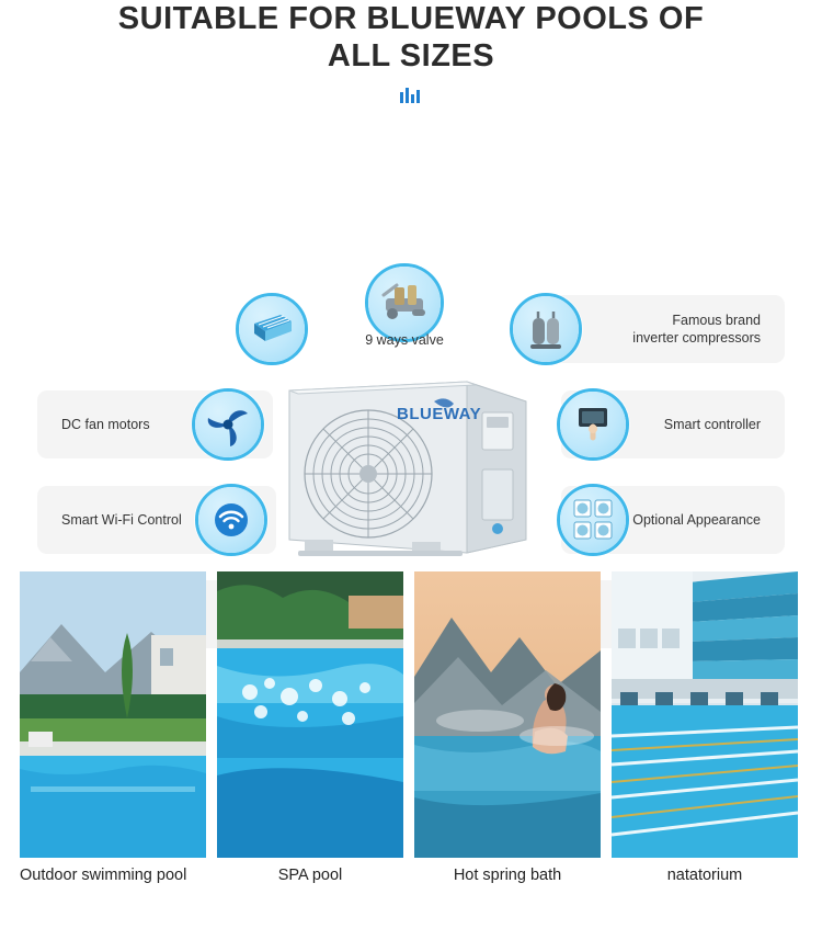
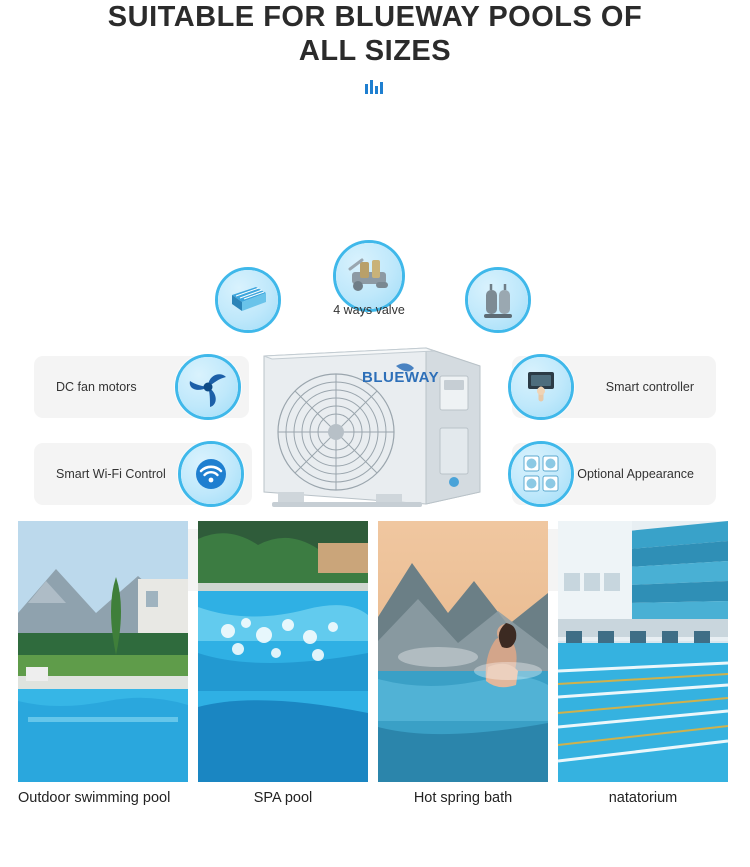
  SUITABLE FOR BLUEWAY POOLS OF
  ALL SIZES
- 9 ways valve
+ 4 ways valve
  DC fan motors
  Smart Wi-Fi Control
- Famous brand
- inverter compressors
  Smart controller
  Optional Appearance
  BLUEWAY
  Outdoor swimming pool
  SPA pool
  Hot spring bath
  natatorium
